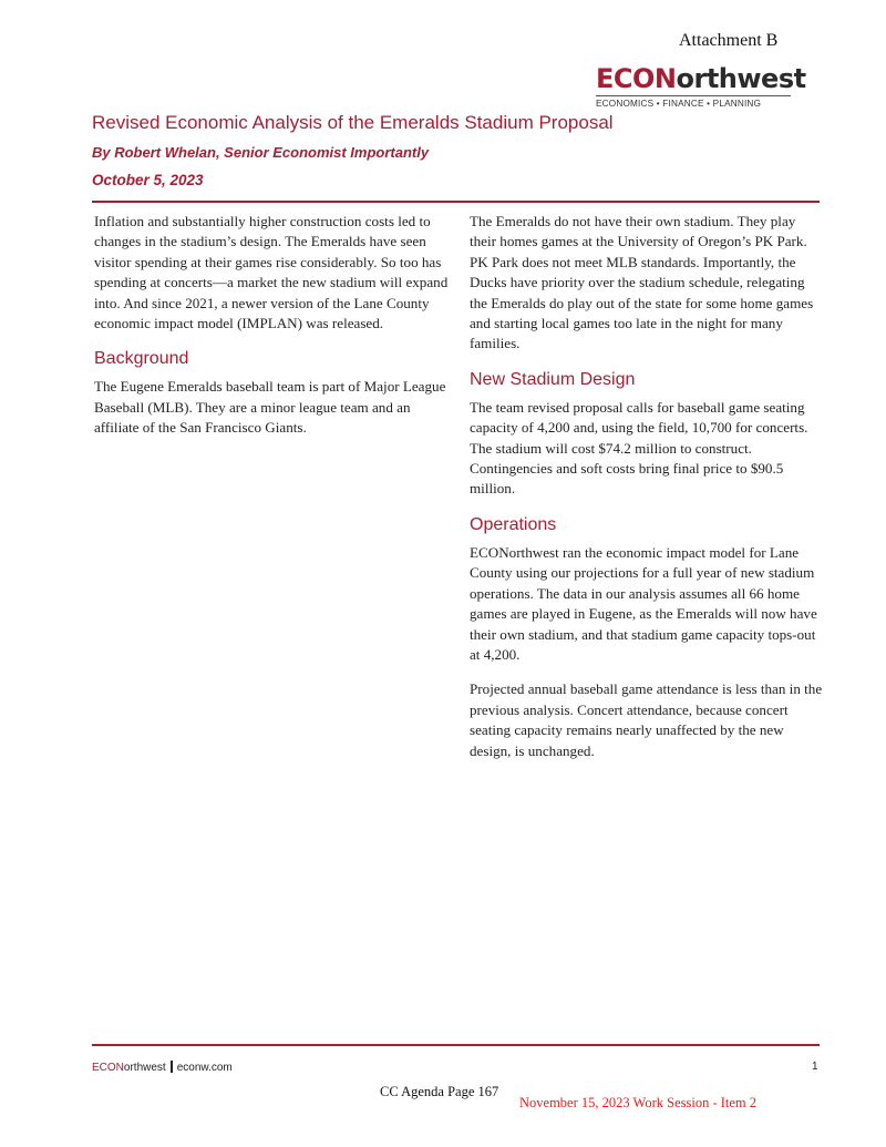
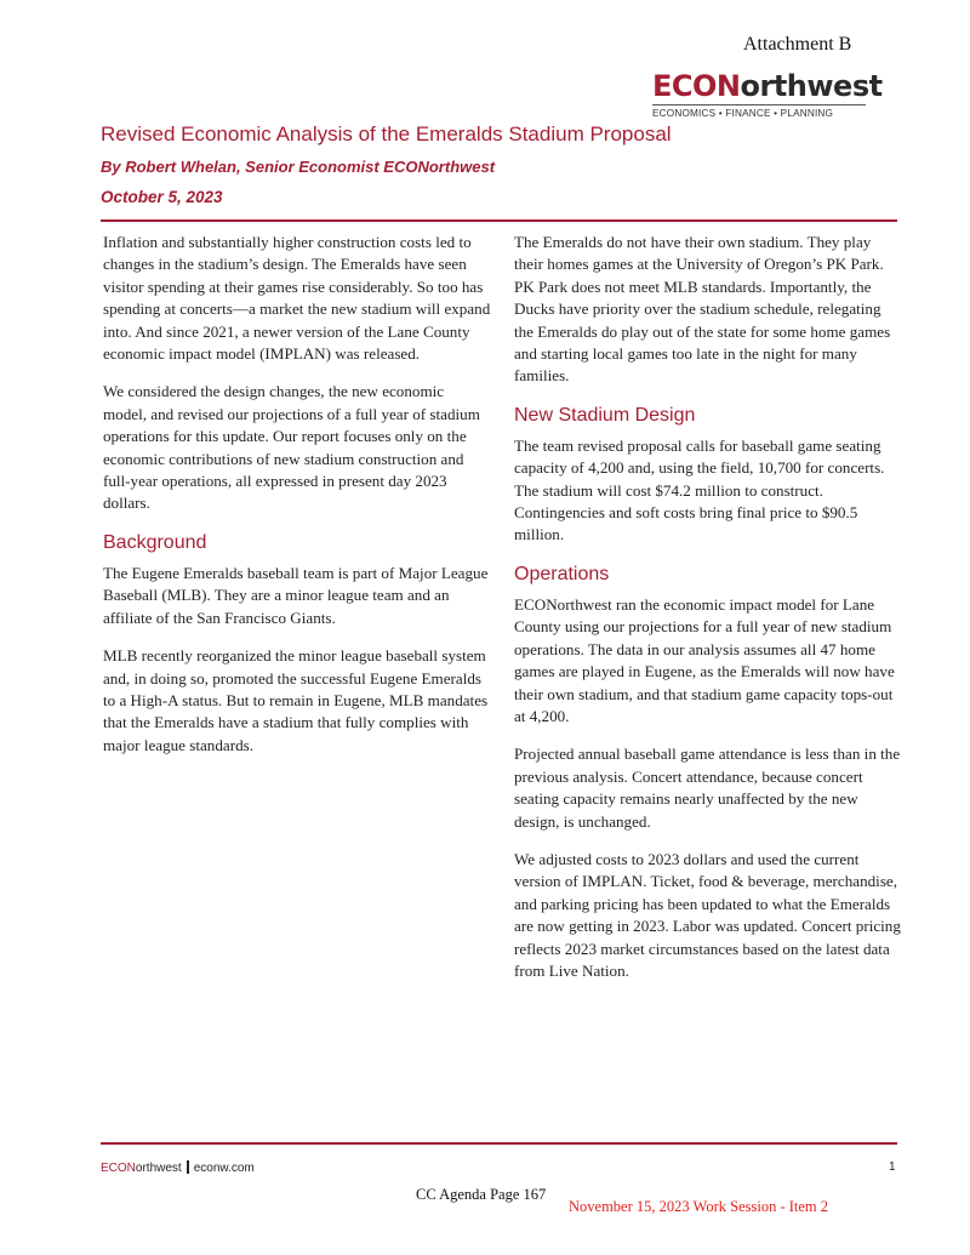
  Attachment B
  ECONorthwest
  ECONOMICS • FINANCE • PLANNING
  Revised Economic Analysis of the Emeralds Stadium Proposal
- By Robert Whelan, Senior Economist Importantly
+ By Robert Whelan, Senior Economist ECONorthwest
  October 5, 2023
  Inflation and substantially higher construction costs led to changes in the stadium’s design. The Emeralds have seen visitor spending at their games rise considerably. So too has spending at concerts—a market the new stadium will expand into. And since 2021, a newer version of the Lane County economic impact model (IMPLAN) was released.
+ We considered the design changes, the new economic model, and revised our projections of a full year of stadium operations for this update. Our report focuses only on the economic contributions of new stadium construction and full-year operations, all expressed in present day 2023 dollars.
  Background
  The Eugene Emeralds baseball team is part of Major League Baseball (MLB). They are a minor league team and an affiliate of the San Francisco Giants.
+ MLB recently reorganized the minor league baseball system and, in doing so, promoted the successful Eugene Emeralds to a High-A status. But to remain in Eugene, MLB mandates that the Emeralds have a stadium that fully complies with major league standards.
  The Emeralds do not have their own stadium. They play their homes games at the University of Oregon’s PK Park. PK Park does not meet MLB standards. Importantly, the Ducks have priority over the stadium schedule, relegating the Emeralds do play out of the state for some home games and starting local games too late in the night for many families.
  New Stadium Design
  The team revised proposal calls for baseball game seating capacity of 4,200 and, using the field, 10,700 for concerts. The stadium will cost $74.2 million to construct. Contingencies and soft costs bring final price to $90.5 million.
  Operations
- ECONorthwest ran the economic impact model for Lane County using our projections for a full year of new stadium operations. The data in our analysis assumes all 66 home games are played in Eugene, as the Emeralds will now have their own stadium, and that stadium game capacity tops-out at 4,200.
+ ECONorthwest ran the economic impact model for Lane County using our projections for a full year of new stadium operations. The data in our analysis assumes all 47 home games are played in Eugene, as the Emeralds will now have their own stadium, and that stadium game capacity tops-out at 4,200.
  Projected annual baseball game attendance is less than in the previous analysis. Concert attendance, because concert seating capacity remains nearly unaffected by the new design, is unchanged.
+ We adjusted costs to 2023 dollars and used the current version of IMPLAN. Ticket, food & beverage, merchandise, and parking pricing has been updated to what the Emeralds are now getting in 2023. Labor was updated. Concert pricing reflects 2023 market circumstances based on the latest data from Live Nation.
  ECONorthwest econw.com
  1
  CC Agenda Page 167
  November 15, 2023 Work Session - Item 2
